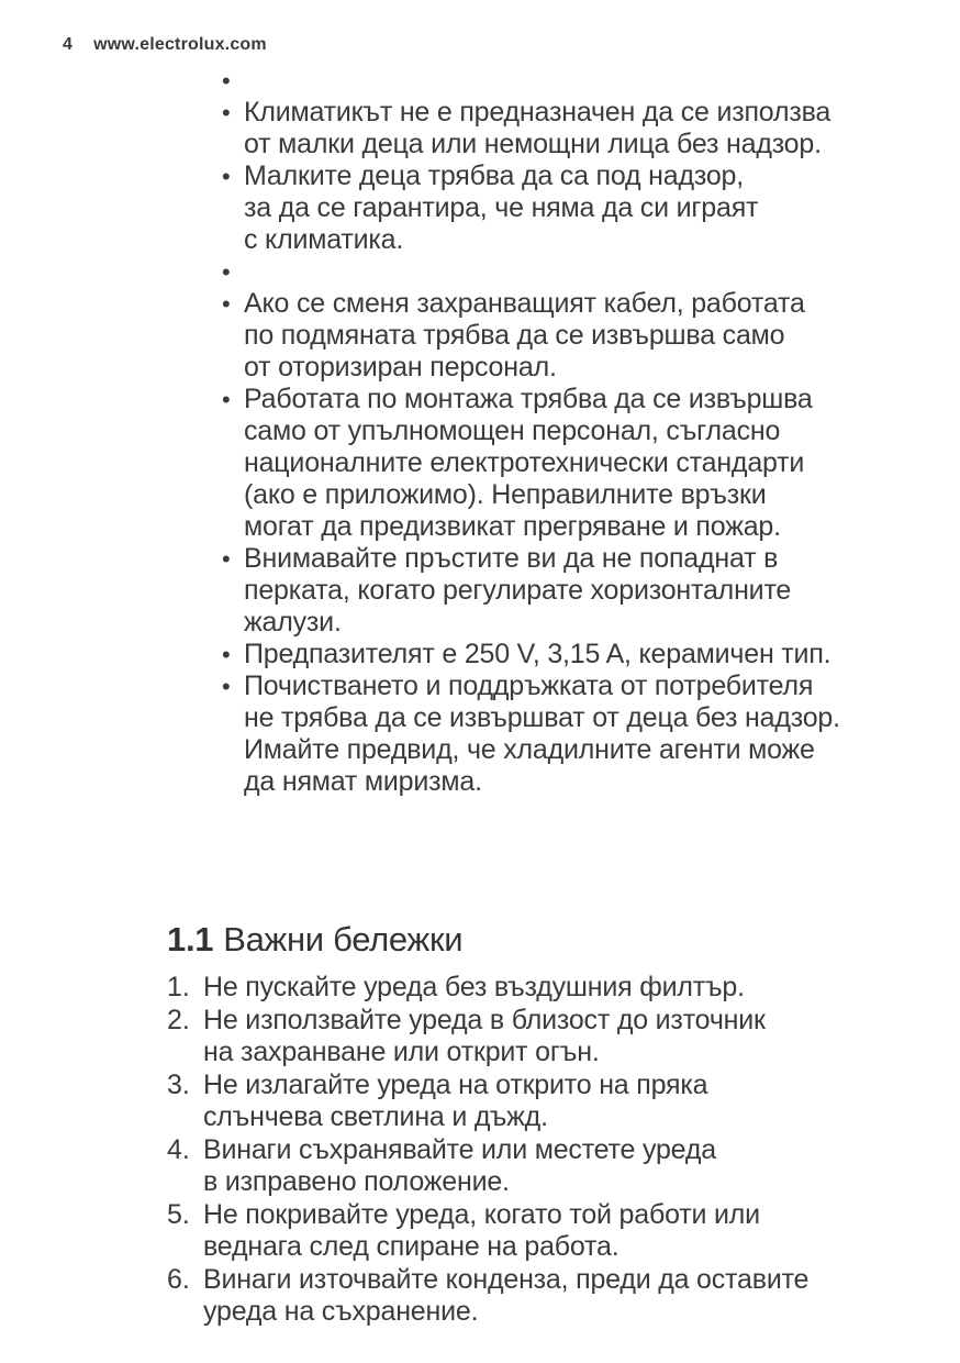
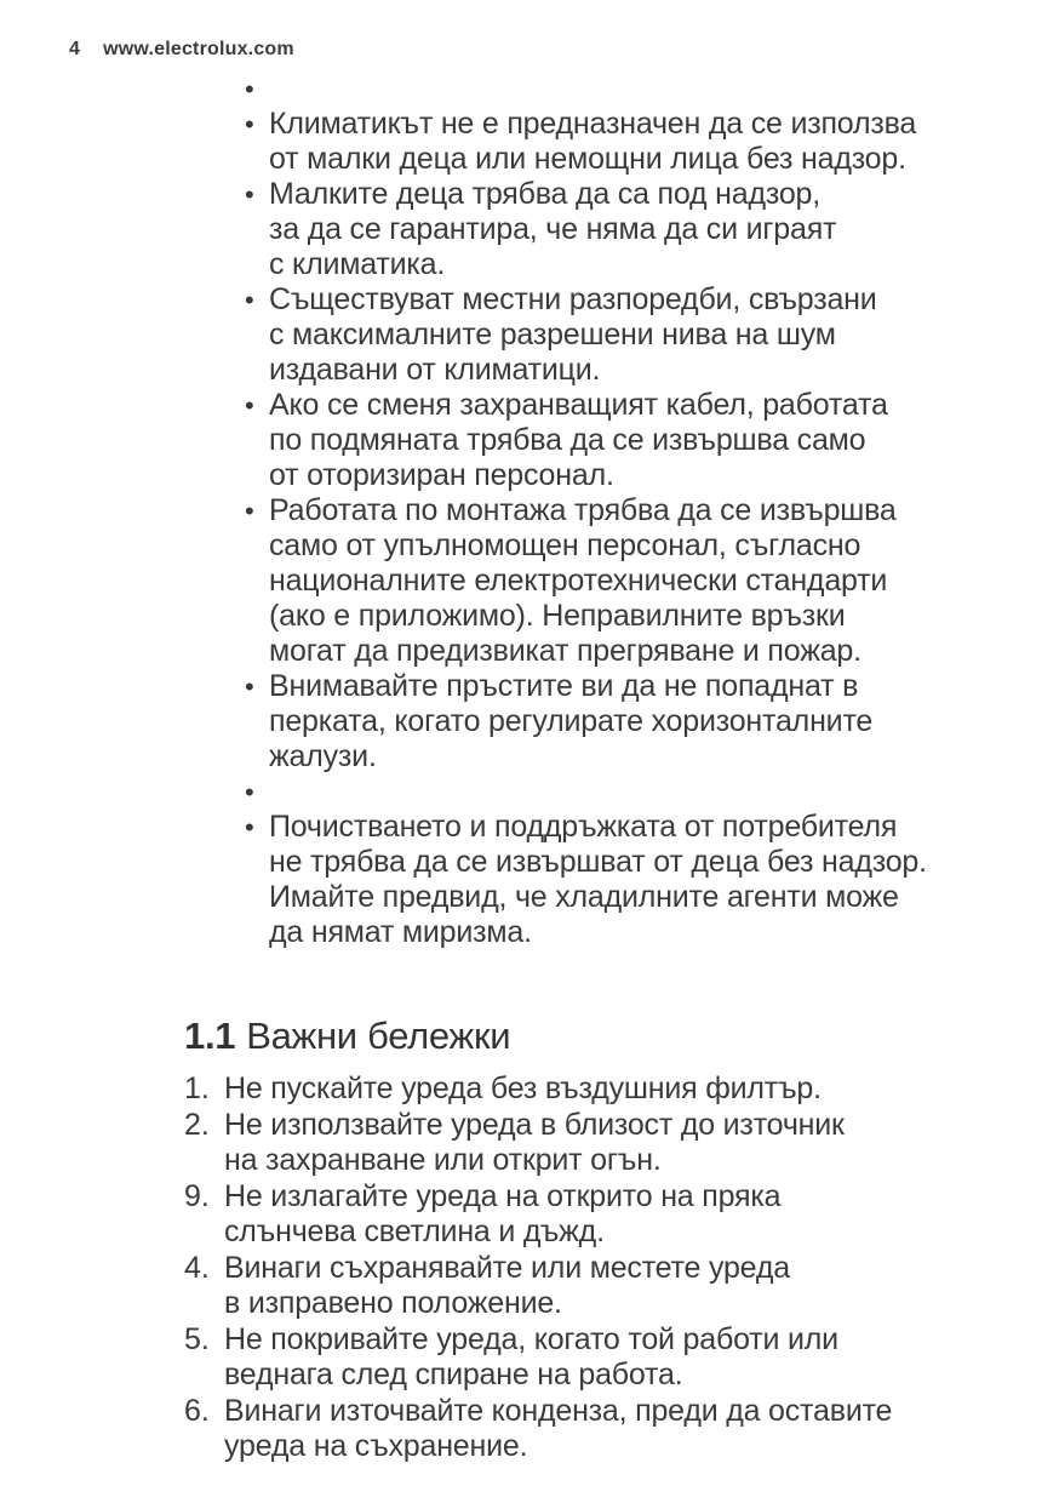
  4
  www.electrolux.com
  •
  •
  Климатикът не е предназначен да се използва
  от малки деца или немощни лица без надзор.
  •
  Малките деца трябва да са под надзор,
  за да се гарантира, че няма да си играят
  с климатика.
  •
+ Съществуват местни разпоредби, свързани
+ с максималните разрешени нива на шум
+ издавани от климатици.
  •
  Ако се сменя захранващият кабел, работата
  по подмяната трябва да се извършва само
  от оторизиран персонал.
  •
  Работата по монтажа трябва да се извършва
  само от упълномощен персонал, съгласно
  националните електротехнически стандарти
  (ако е приложимо). Неправилните връзки
  могат да предизвикат прегряване и пожар.
  •
  Внимавайте пръстите ви да не попаднат в
  перката, когато регулирате хоризонталните
  жалузи.
  •
- Предпазителят е 250 V, 3,15 A, керамичен тип.
  •
  Почистването и поддръжката от потребителя
  не трябва да се извършват от деца без надзор.
  Имайте предвид, че хладилните агенти може
  да нямат миризма.
  1.1 Важни бележки
  1.
  Не пускайте уреда без въздушния филтър.
  2.
  Не използвайте уреда в близост до източник
  на захранване или открит огън.
- 3.
+ 9.
  Не излагайте уреда на открито на пряка
  слънчева светлина и дъжд.
  4.
  Винаги съхранявайте или местете уреда
  в изправено положение.
  5.
  Не покривайте уреда, когато той работи или
  веднага след спиране на работа.
  6.
  Винаги източвайте конденза, преди да оставите
  уреда на съхранение.
